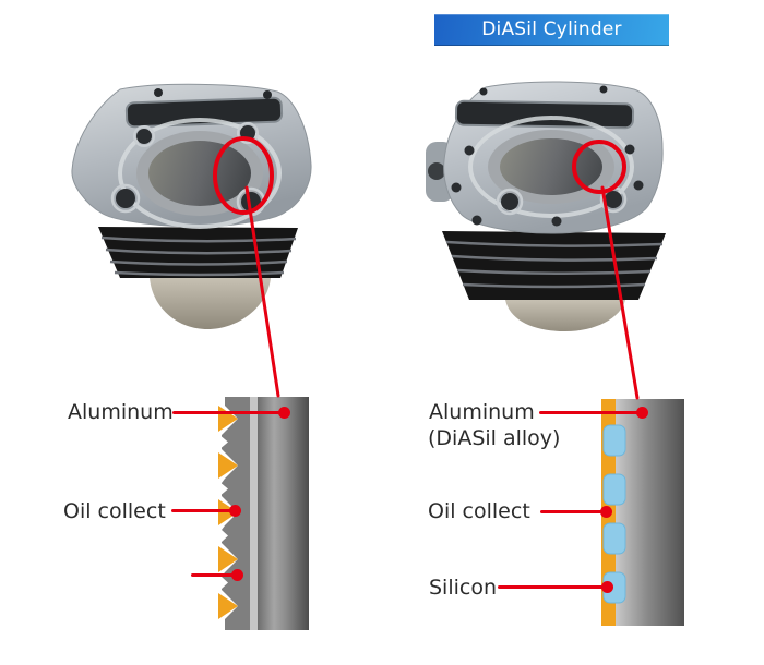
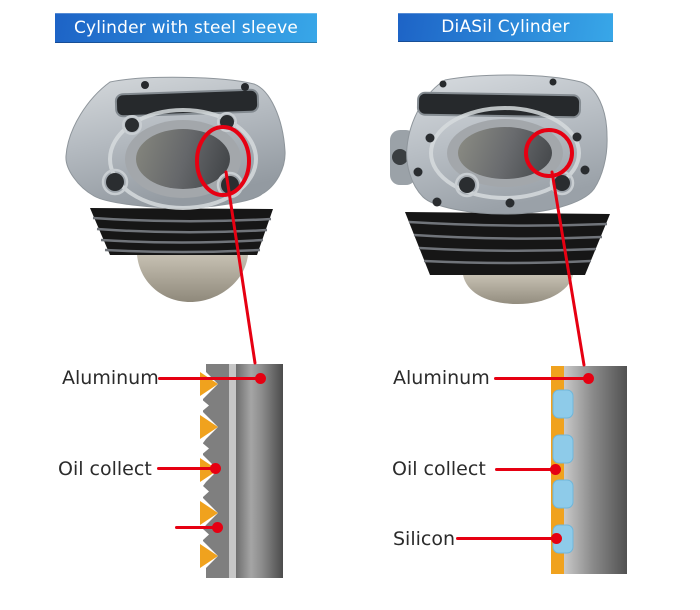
+ Cylinder with steel sleeve
  DiASil Cylinder
  Aluminum
  Oil collect
  Aluminum
- (DiASil alloy)
  Oil collect
  Silicon
